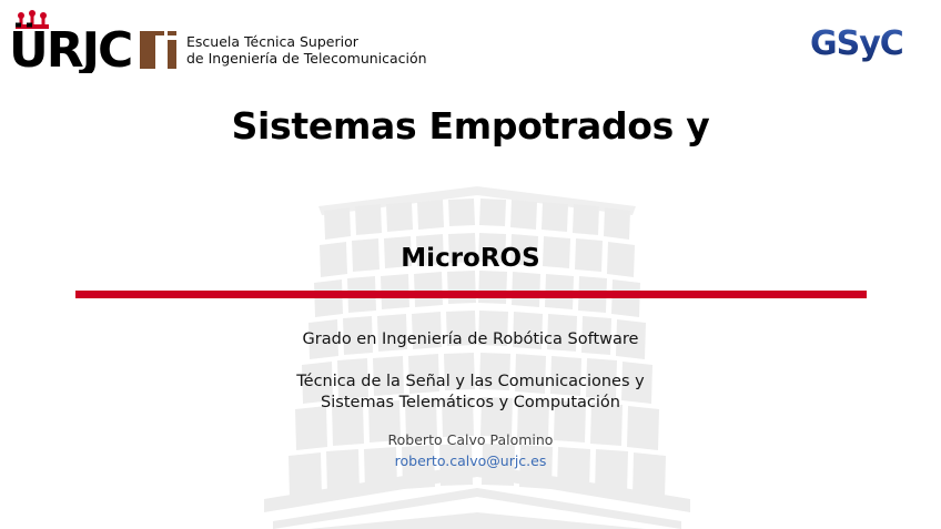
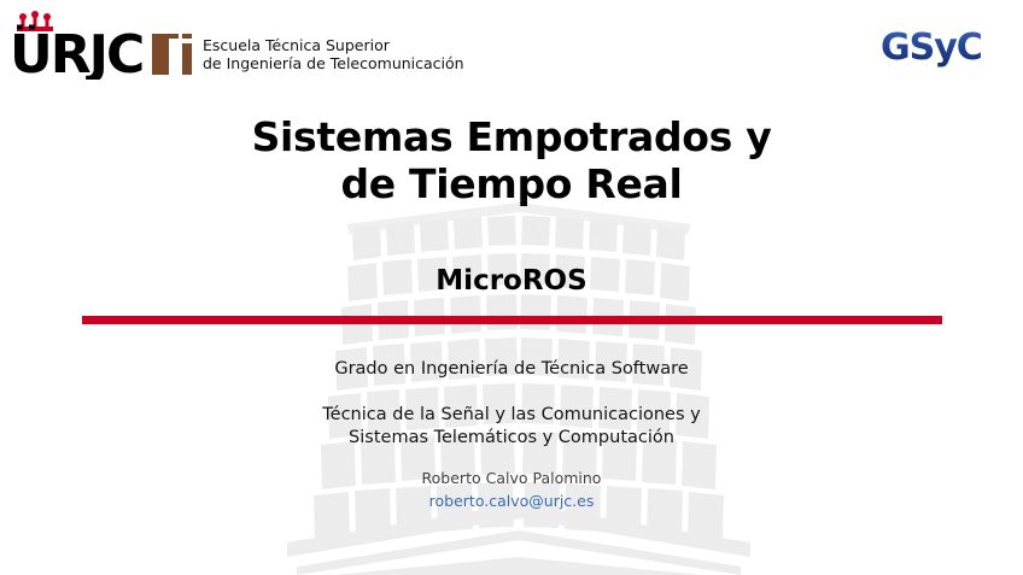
  URJC
  Escuela Técnica Superior
  de Ingeniería de Telecomunicación
  GSyC
  Sistemas Empotrados y
+ de Tiempo Real
  MicroROS
- Grado en Ingeniería de Robótica Software
+ Grado en Ingeniería de Técnica Software
  Técnica de la Señal y las Comunicaciones y
  Sistemas Telemáticos y Computación
  Roberto Calvo Palomino
  roberto.calvo@urjc.es
